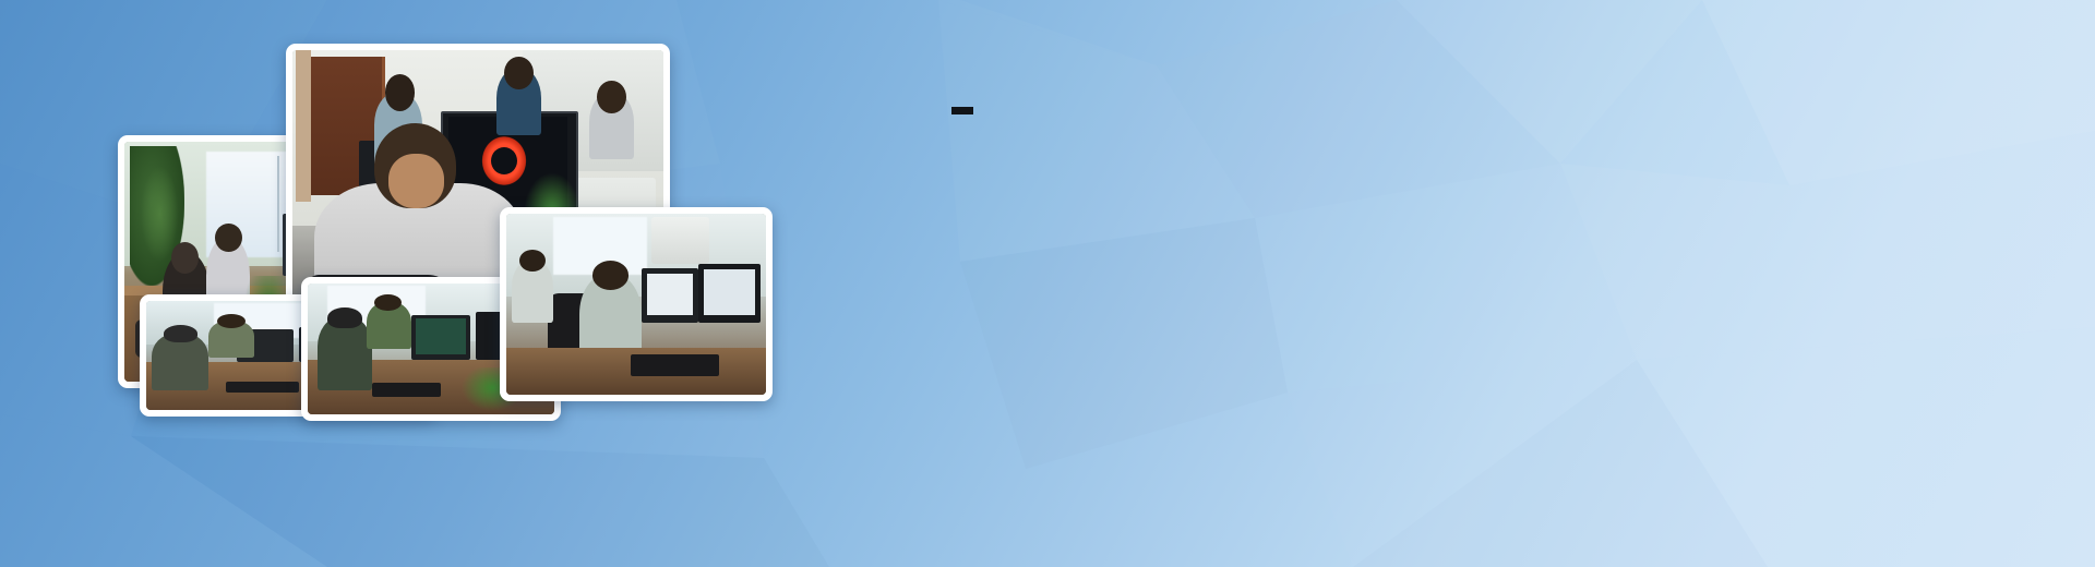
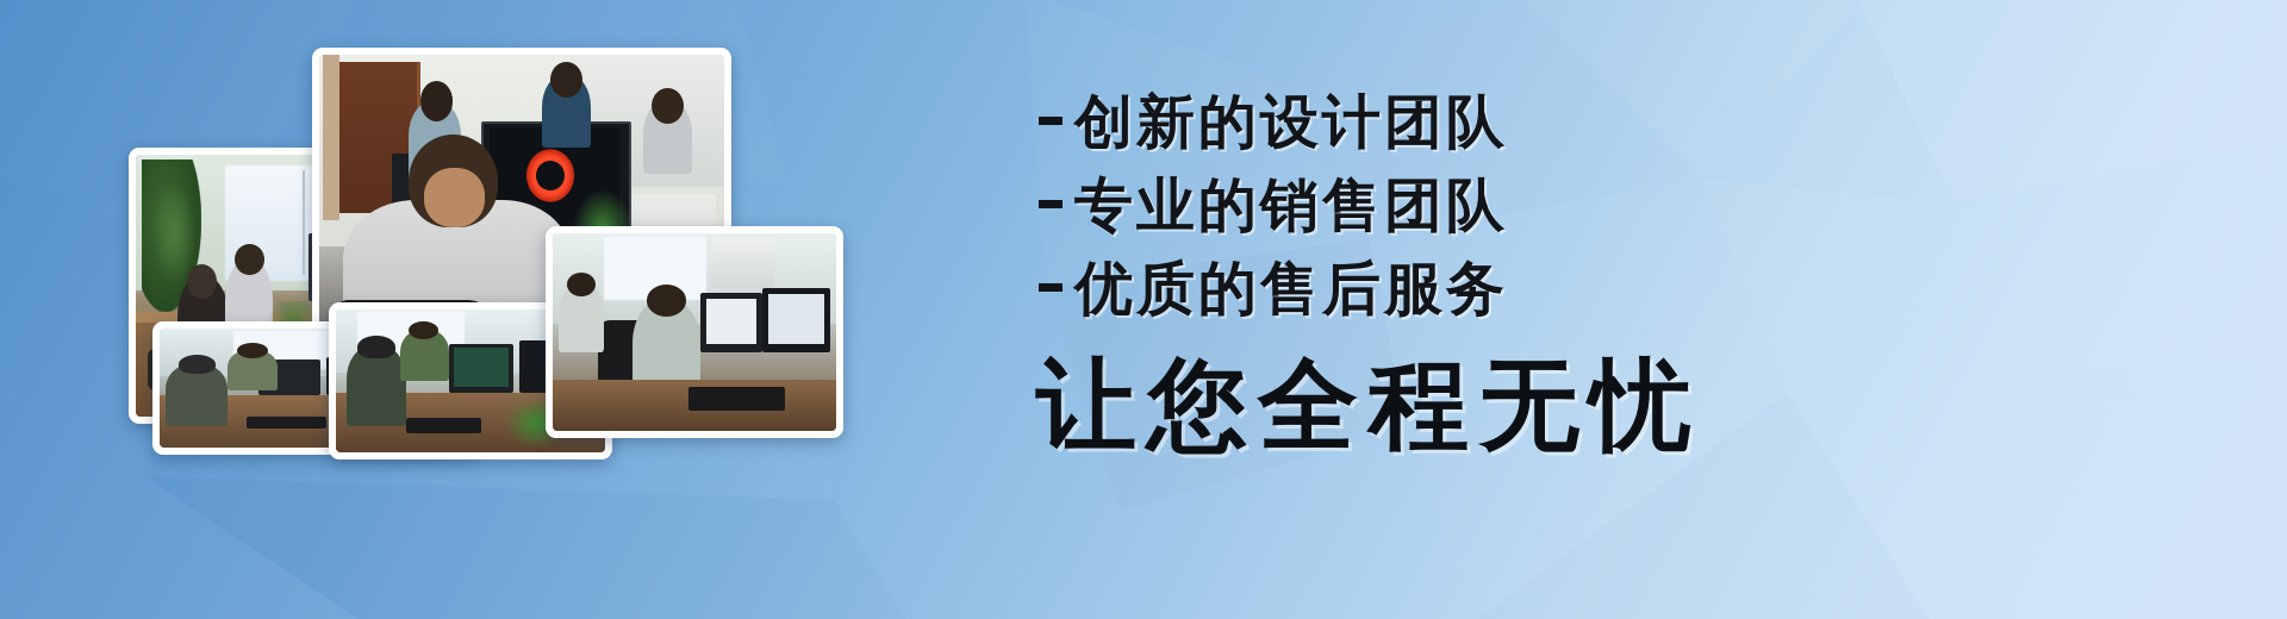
+ 创新的设计团队
+ 专业的销售团队
+ 优质的售后服务
+ 让您全程无忧
